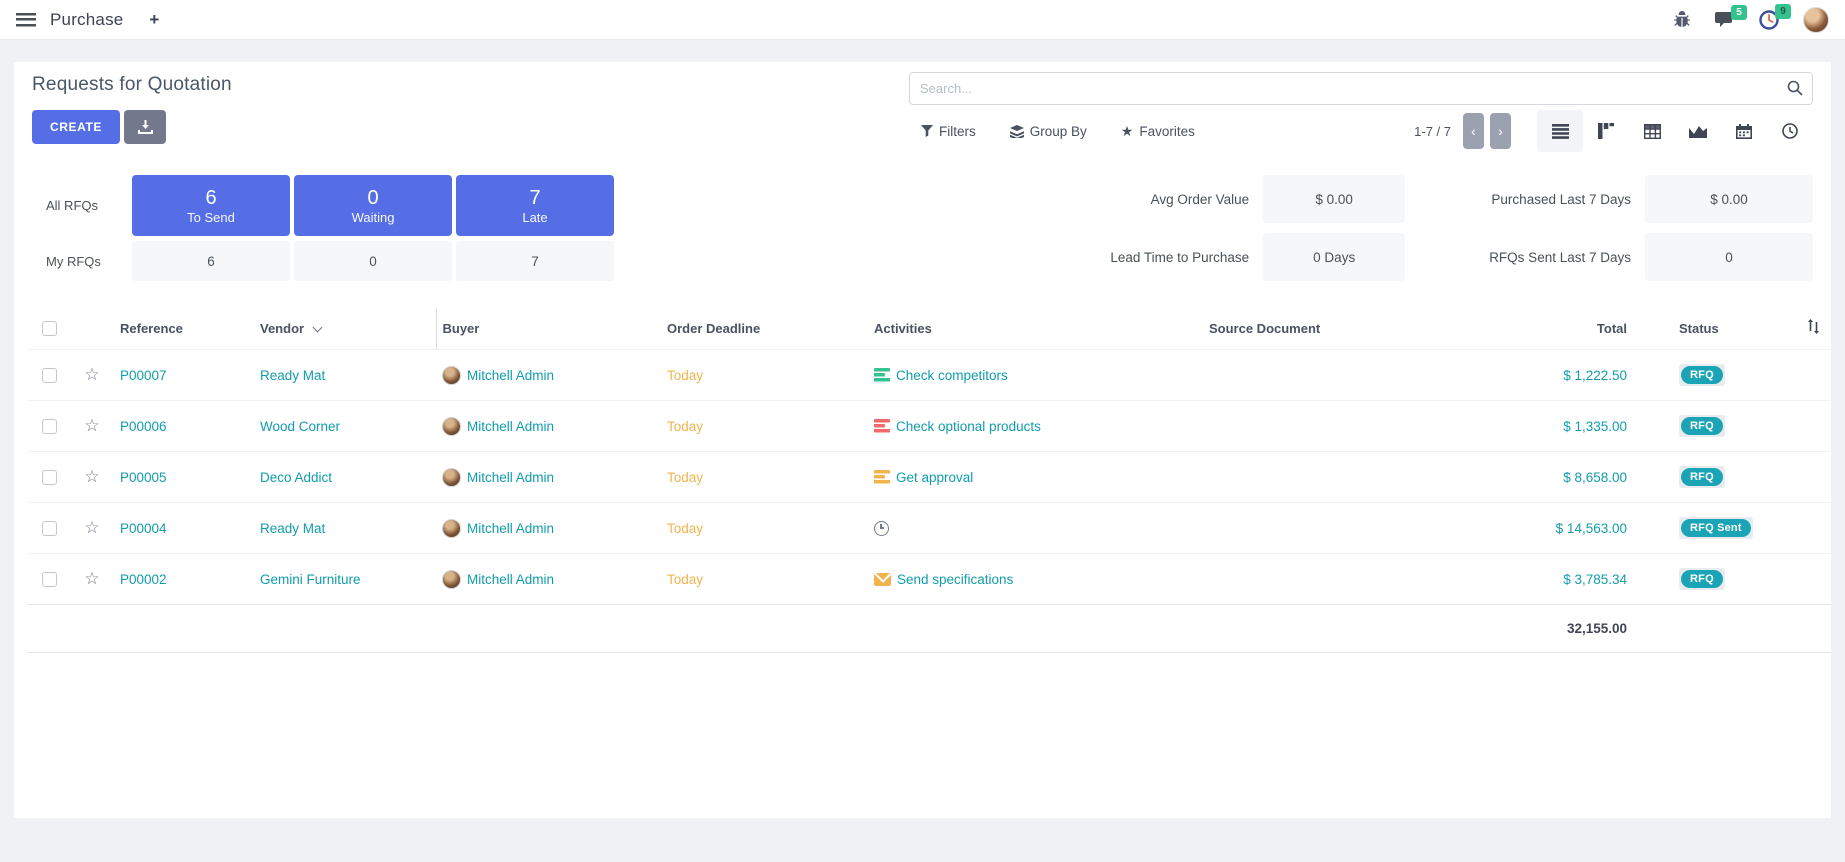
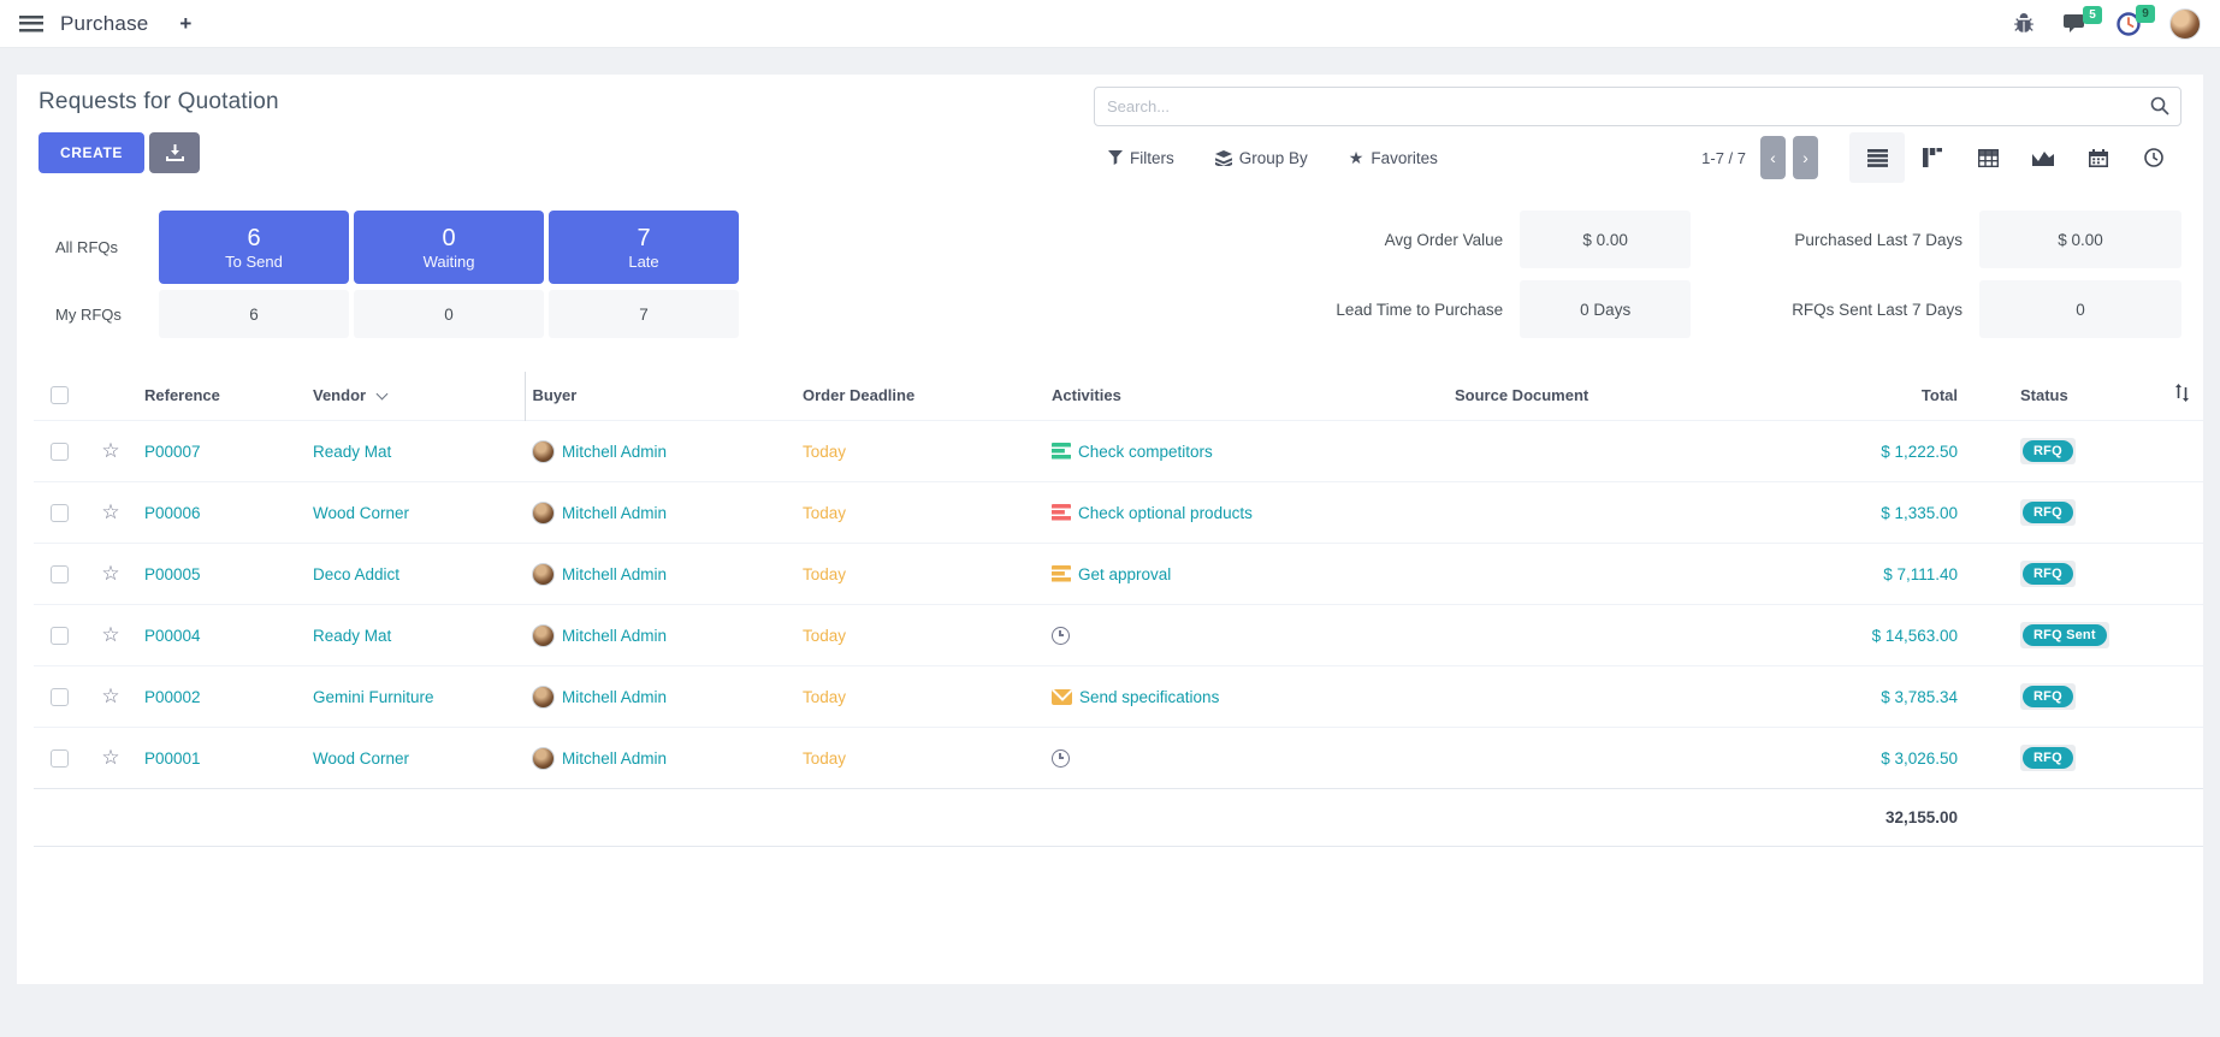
  Purchase
  +
  5
  9
  Requests for Quotation
  CREATE
  Search...
  Filters
  Group By
  ★
  Favorites
  1-7 / 7
  ‹
  ›
  All RFQs
  6
  To Send
  0
  Waiting
  7
  Late
  My RFQs
  6
  0
  7
  Avg Order Value
  $ 0.00
  Purchased Last 7 Days
  $ 0.00
  Lead Time to Purchase
  0 Days
  RFQs Sent Last 7 Days
  0
  		Reference	Vendor	Buyer	Order Deadline	Activities	Source Document	Total		Status
  	☆	P00007	Ready Mat	Mitchell Admin	Today	Check competitors		$ 1,222.50		RFQ
  	☆	P00006	Wood Corner	Mitchell Admin	Today	Check optional products		$ 1,335.00		RFQ
- 	☆	P00005	Deco Addict	Mitchell Admin	Today	Get approval		$ 8,658.00		RFQ
+ 	☆	P00005	Deco Addict	Mitchell Admin	Today	Get approval		$ 7,111.40		RFQ
  	☆	P00004	Ready Mat	Mitchell Admin	Today			$ 14,563.00		RFQ Sent
  	☆	P00002	Gemini Furniture	Mitchell Admin	Today	Send specifications		$ 3,785.34		RFQ
+ 	☆	P00001	Wood Corner	Mitchell Admin	Today			$ 3,026.50		RFQ
  								32,155.00
